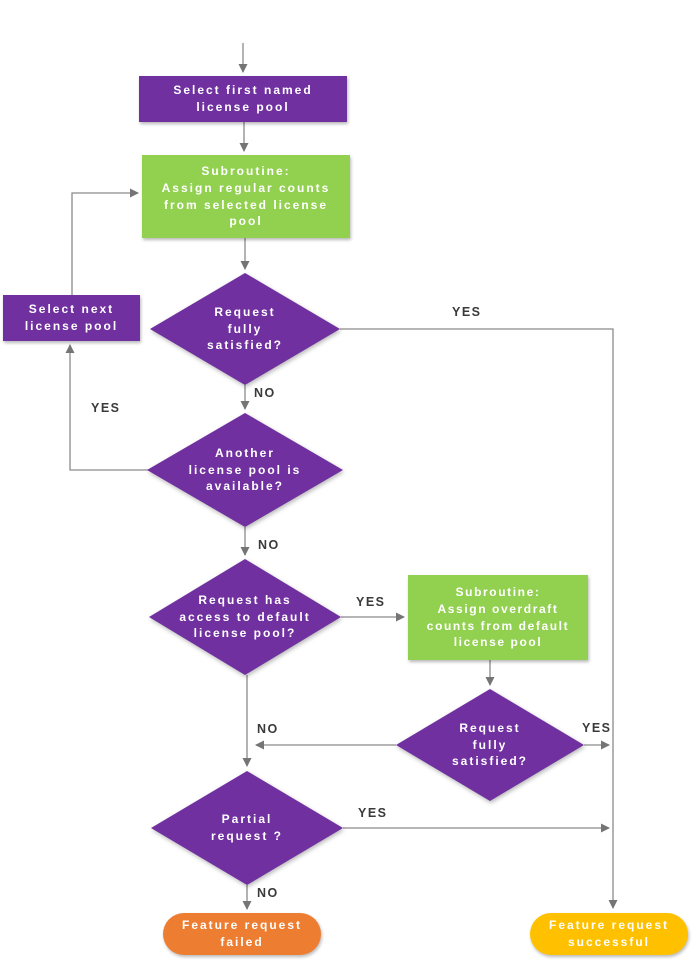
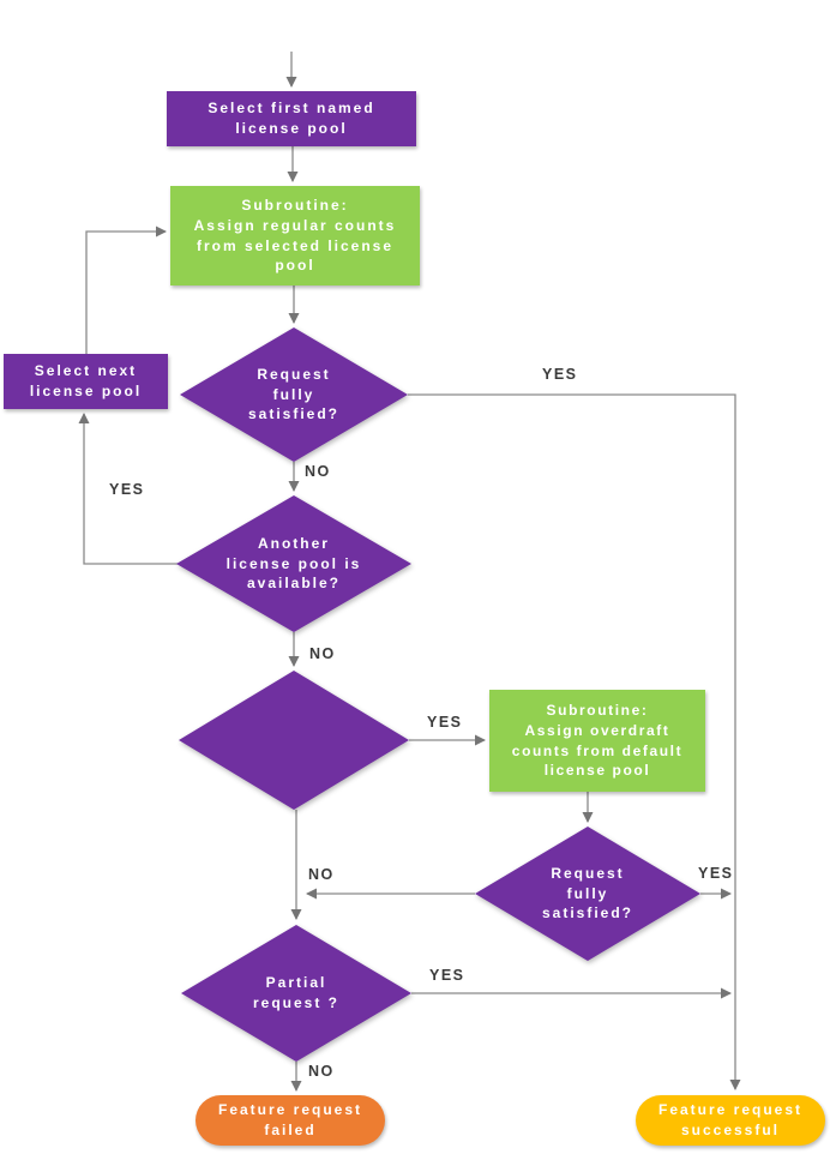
  Select first named
  license pool
  Subroutine:
  Assign regular counts
  from selected license
  pool
  Select next
  license pool
  Subroutine:
  Assign overdraft
  counts from default
  license pool
  Feature request
  failed
  Feature request
  successful
  Request
  fully
  satisfied?
  Another
  license pool is
  available?
- Request has
- access to default
- license pool?
  Request
  fully
  satisfied?
  Partial
  request ?
  YES
  NO
  YES
  NO
  YES
  NO
  YES
  YES
  NO
